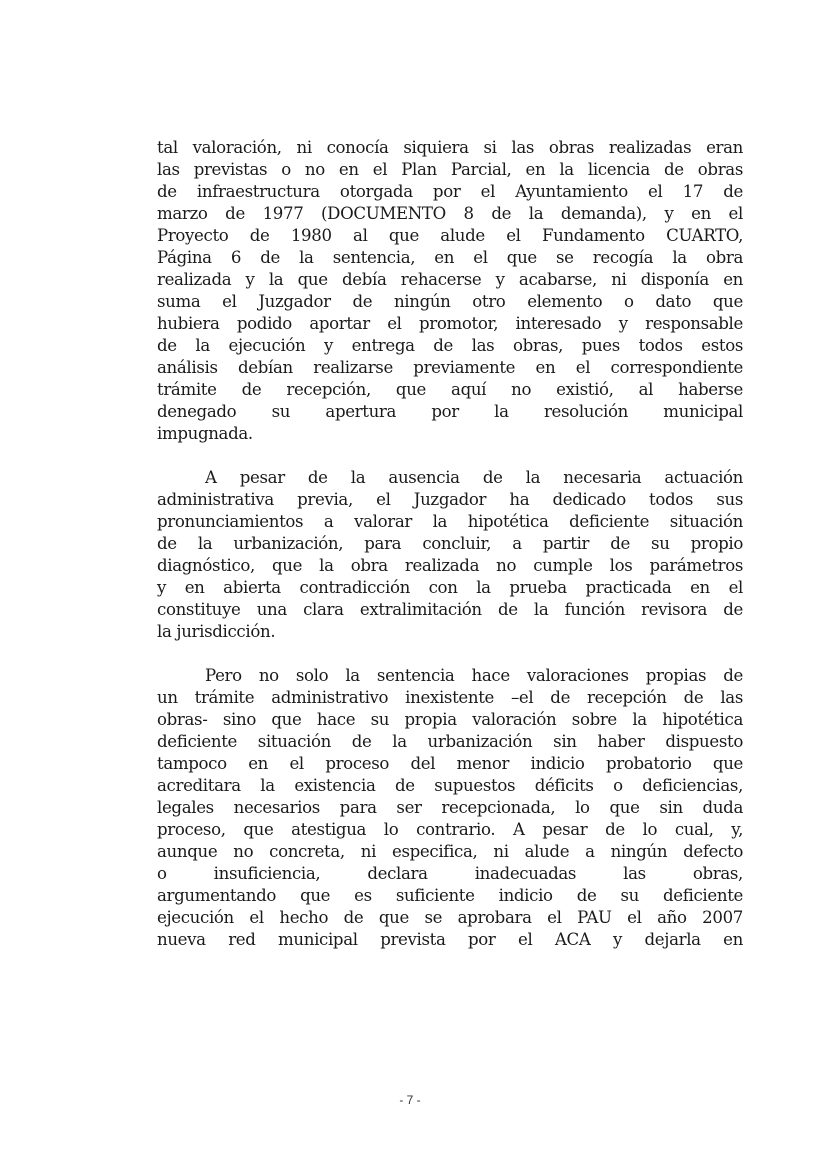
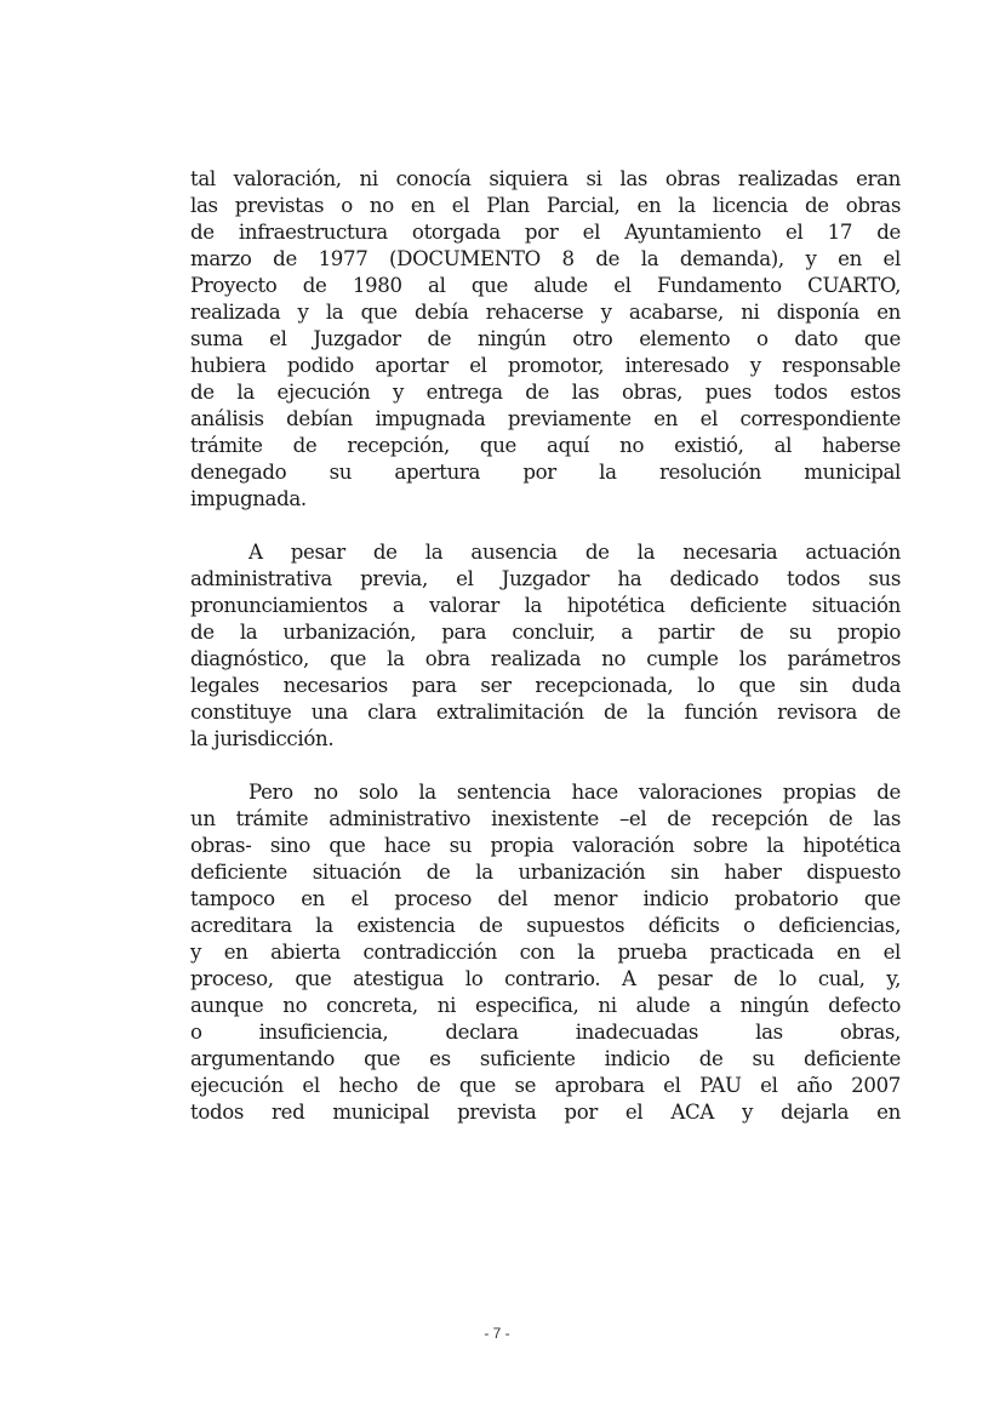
  tal valoración, ni conocía siquiera si las obras realizadas eran
  las previstas o no en el Plan Parcial, en la licencia de obras
  de infraestructura otorgada por el Ayuntamiento el 17 de
  marzo de 1977 (DOCUMENTO 8 de la demanda), y en el
  Proyecto de 1980 al que alude el Fundamento CUARTO,
- Página 6 de la sentencia, en el que se recogía la obra
  realizada y la que debía rehacerse y acabarse, ni disponía en
  suma el Juzgador de ningún otro elemento o dato que
  hubiera podido aportar el promotor, interesado y responsable
  de la ejecución y entrega de las obras, pues todos estos
- análisis debían realizarse previamente en el correspondiente
+ análisis debían impugnada previamente en el correspondiente
  trámite de recepción, que aquí no existió, al haberse
  denegado su apertura por la resolución municipal
  impugnada.
  A pesar de la ausencia de la necesaria actuación
  administrativa previa, el Juzgador ha dedicado todos sus
  pronunciamientos a valorar la hipotética deficiente situación
  de la urbanización, para concluir, a partir de su propio
  diagnóstico, que la obra realizada no cumple los parámetros
- y en abierta contradicción con la prueba practicada en el
+ legales necesarios para ser recepcionada, lo que sin duda
  constituye una clara extralimitación de la función revisora de
  la jurisdicción.
  Pero no solo la sentencia hace valoraciones propias de
  un trámite administrativo inexistente –el de recepción de las
  obras- sino que hace su propia valoración sobre la hipotética
  deficiente situación de la urbanización sin haber dispuesto
  tampoco en el proceso del menor indicio probatorio que
  acreditara la existencia de supuestos déficits o deficiencias,
- legales necesarios para ser recepcionada, lo que sin duda
+ y en abierta contradicción con la prueba practicada en el
  proceso, que atestigua lo contrario. A pesar de lo cual, y,
  aunque no concreta, ni especifica, ni alude a ningún defecto
  o insuficiencia, declara inadecuadas las obras,
  argumentando que es suficiente indicio de su deficiente
  ejecución el hecho de que se aprobara el PAU el año 2007
- nueva red municipal prevista por el ACA y dejarla en
+ todos red municipal prevista por el ACA y dejarla en
  - 7 -
